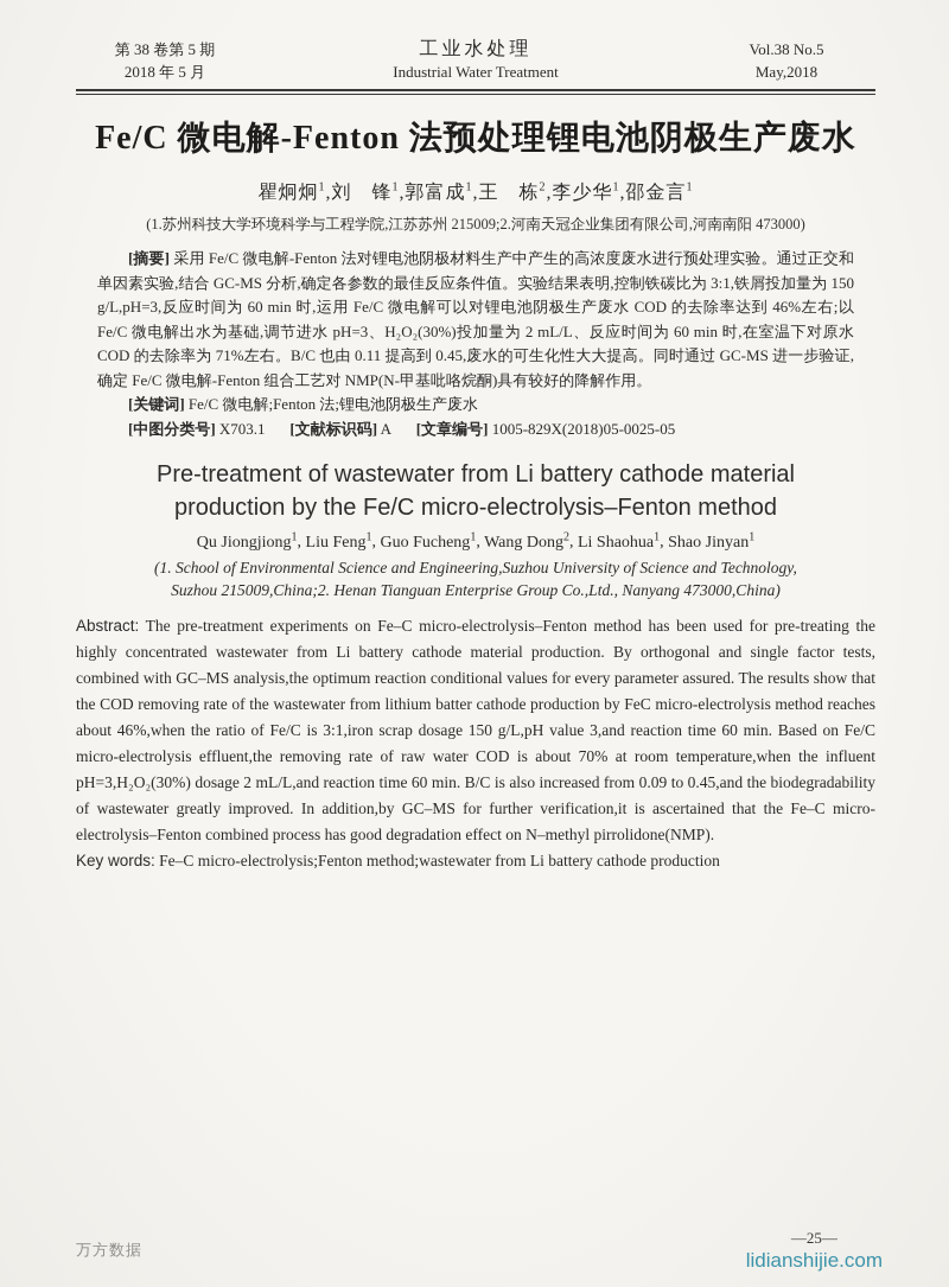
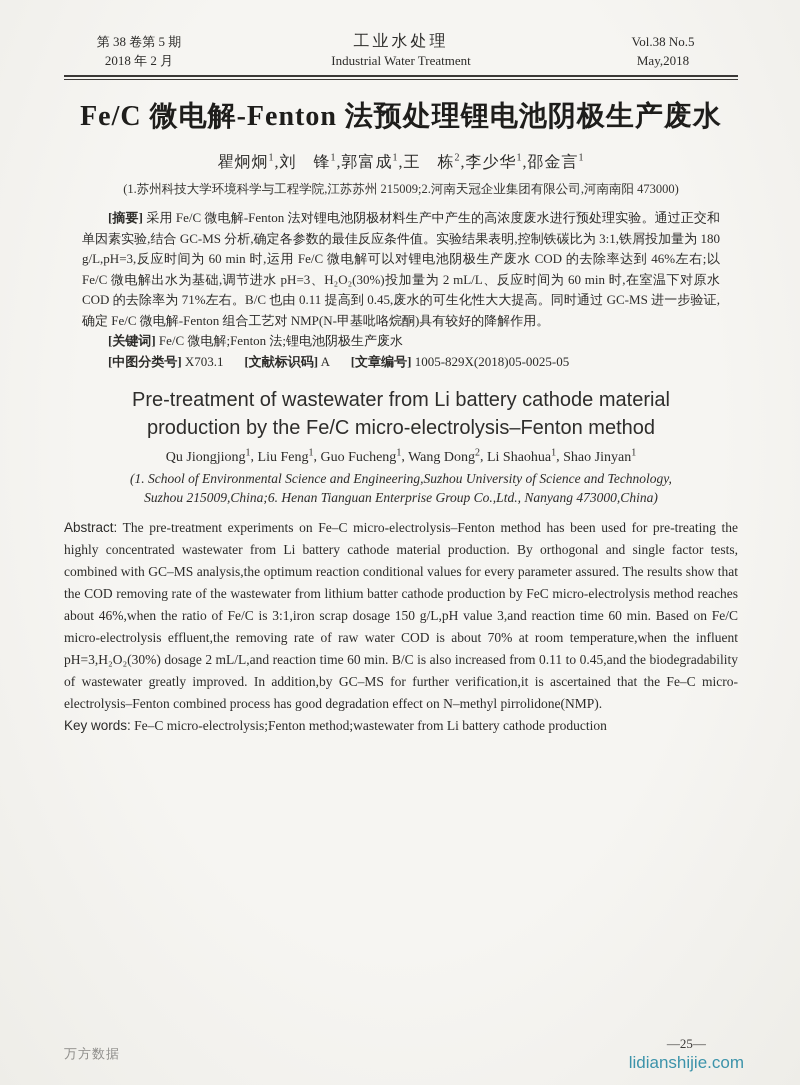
  第 38 卷第 5 期
- 2018 年 5 月
+ 2018 年 2 月
  工业水处理
  Industrial Water Treatment
  Vol.38 No.5
  May,2018
  Fe/C 微电解-Fenton 法预处理锂电池阴极生产废水
  瞿炯炯1,刘 锋1,郭富成1,王 栋2,李少华1,邵金言1
  (1.苏州科技大学环境科学与工程学院,江苏苏州 215009;2.河南天冠企业集团有限公司,河南南阳 473000)
- [摘要] 采用 Fe/C 微电解-Fenton 法对锂电池阴极材料生产中产生的高浓度废水进行预处理实验。通过正交和单因素实验,结合 GC-MS 分析,确定各参数的最佳反应条件值。实验结果表明,控制铁碳比为 3:1,铁屑投加量为 150 g/L,pH=3,反应时间为 60 min 时,运用 Fe/C 微电解可以对锂电池阴极生产废水 COD 的去除率达到 46%左右;以 Fe/C 微电解出水为基础,调节进水 pH=3、H₂O₂(30%)投加量为 2 mL/L、反应时间为 60 min 时,在室温下对原水 COD 的去除率为 71%左右。B/C 也由 0.11 提高到 0.45,废水的可生化性大大提高。同时通过 GC-MS 进一步验证,确定 Fe/C 微电解-Fenton 组合工艺对 NMP(N-甲基吡咯烷酮)具有较好的降解作用。
+ [摘要] 采用 Fe/C 微电解-Fenton 法对锂电池阴极材料生产中产生的高浓度废水进行预处理实验。通过正交和单因素实验,结合 GC-MS 分析,确定各参数的最佳反应条件值。实验结果表明,控制铁碳比为 3:1,铁屑投加量为 180 g/L,pH=3,反应时间为 60 min 时,运用 Fe/C 微电解可以对锂电池阴极生产废水 COD 的去除率达到 46%左右;以 Fe/C 微电解出水为基础,调节进水 pH=3、H₂O₂(30%)投加量为 2 mL/L、反应时间为 60 min 时,在室温下对原水 COD 的去除率为 71%左右。B/C 也由 0.11 提高到 0.45,废水的可生化性大大提高。同时通过 GC-MS 进一步验证,确定 Fe/C 微电解-Fenton 组合工艺对 NMP(N-甲基吡咯烷酮)具有较好的降解作用。
  [关键词] Fe/C 微电解;Fenton 法;锂电池阴极生产废水
  [中图分类号] X703.1 [文献标识码] A [文章编号] 1005-829X(2018)05-0025-05
  Pre-treatment of wastewater from Li battery cathode material
  production by the Fe/C micro-electrolysis–Fenton method
  Qu Jiongjiong1, Liu Feng1, Guo Fucheng1, Wang Dong2, Li Shaohua1, Shao Jinyan1
  (1. School of Environmental Science and Engineering,Suzhou University of Science and Technology,
- Suzhou 215009,China;2. Henan Tianguan Enterprise Group Co.,Ltd., Nanyang 473000,China)
+ Suzhou 215009,China;6. Henan Tianguan Enterprise Group Co.,Ltd., Nanyang 473000,China)
- Abstract: The pre-treatment experiments on Fe–C micro-electrolysis–Fenton method has been used for pre-treating the highly concentrated wastewater from Li battery cathode material production. By orthogonal and single factor tests, combined with GC–MS analysis,the optimum reaction conditional values for every parameter assured. The results show that the COD removing rate of the wastewater from lithium batter cathode production by FeC micro-electrolysis method reaches about 46%,when the ratio of Fe/C is 3:1,iron scrap dosage 150 g/L,pH value 3,and reaction time 60 min. Based on Fe/C micro-electrolysis effluent,the removing rate of raw water COD is about 70% at room temperature,when the influent pH=3,H₂O₂(30%) dosage 2 mL/L,and reaction time 60 min. B/C is also increased from 0.09 to 0.45,and the biodegradability of wastewater greatly improved. In addition,by GC–MS for further verification,it is ascertained that the Fe–C micro-electrolysis–Fenton combined process has good degradation effect on N–methyl pirrolidone(NMP).
+ Abstract: The pre-treatment experiments on Fe–C micro-electrolysis–Fenton method has been used for pre-treating the highly concentrated wastewater from Li battery cathode material production. By orthogonal and single factor tests, combined with GC–MS analysis,the optimum reaction conditional values for every parameter assured. The results show that the COD removing rate of the wastewater from lithium batter cathode production by FeC micro-electrolysis method reaches about 46%,when the ratio of Fe/C is 3:1,iron scrap dosage 150 g/L,pH value 3,and reaction time 60 min. Based on Fe/C micro-electrolysis effluent,the removing rate of raw water COD is about 70% at room temperature,when the influent pH=3,H₂O₂(30%) dosage 2 mL/L,and reaction time 60 min. B/C is also increased from 0.11 to 0.45,and the biodegradability of wastewater greatly improved. In addition,by GC–MS for further verification,it is ascertained that the Fe–C micro-electrolysis–Fenton combined process has good degradation effect on N–methyl pirrolidone(NMP).
  Key words: Fe–C micro-electrolysis;Fenton method;wastewater from Li battery cathode production
  万方数据
  —25—
  lidianshijie.com
